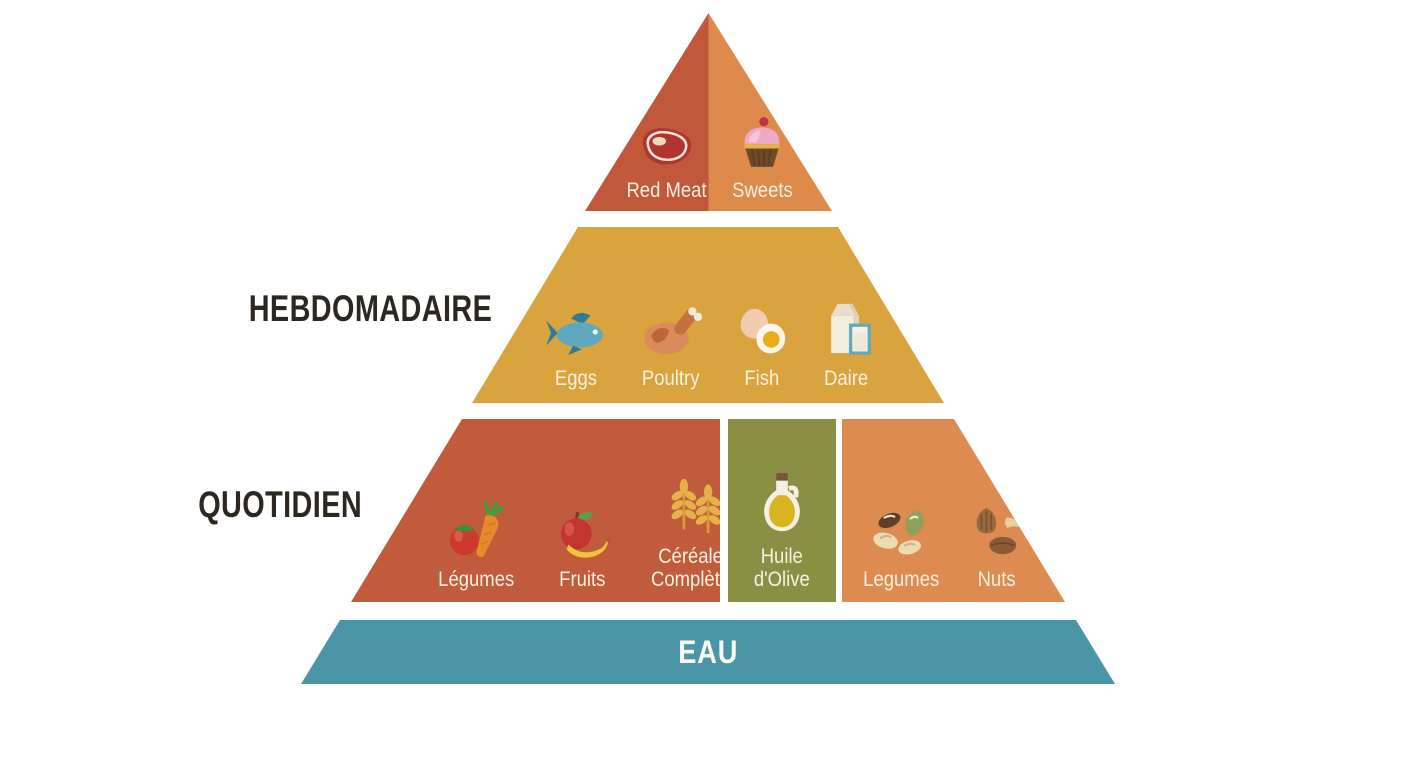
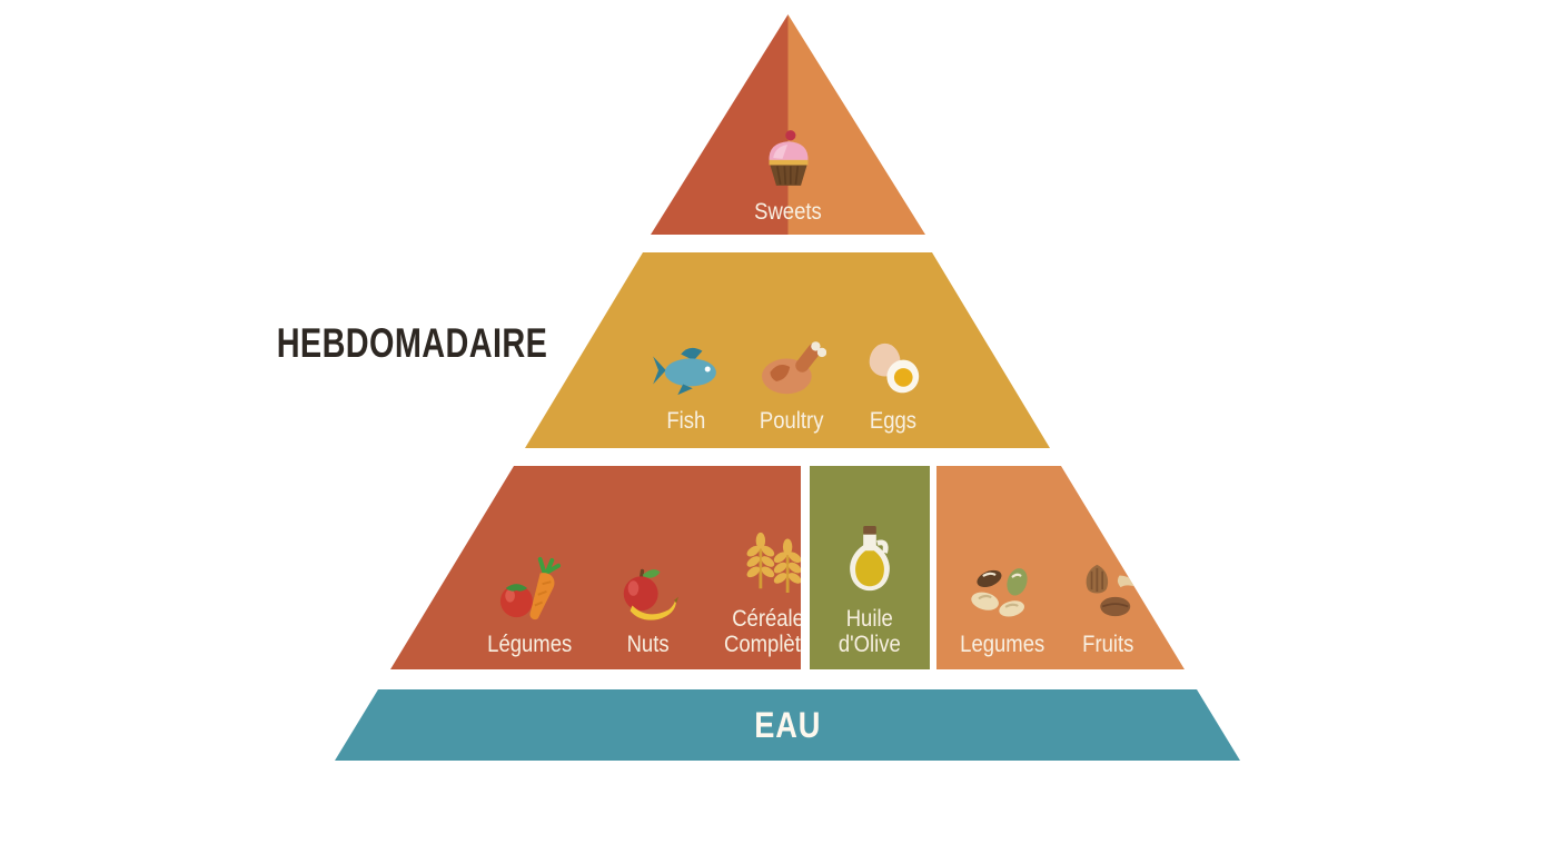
  HEBDOMADAIRE
- QUOTIDIEN
- Red Meat
  Sweets
- Eggs
+ Fish
  Poultry
- Fish
+ Eggs
- Daire
  Légumes
- Fruits
+ Nuts
  Céréale
  Complèt
  Huile
  d'Olive
  Legumes
- Nuts
+ Fruits
  EAU
